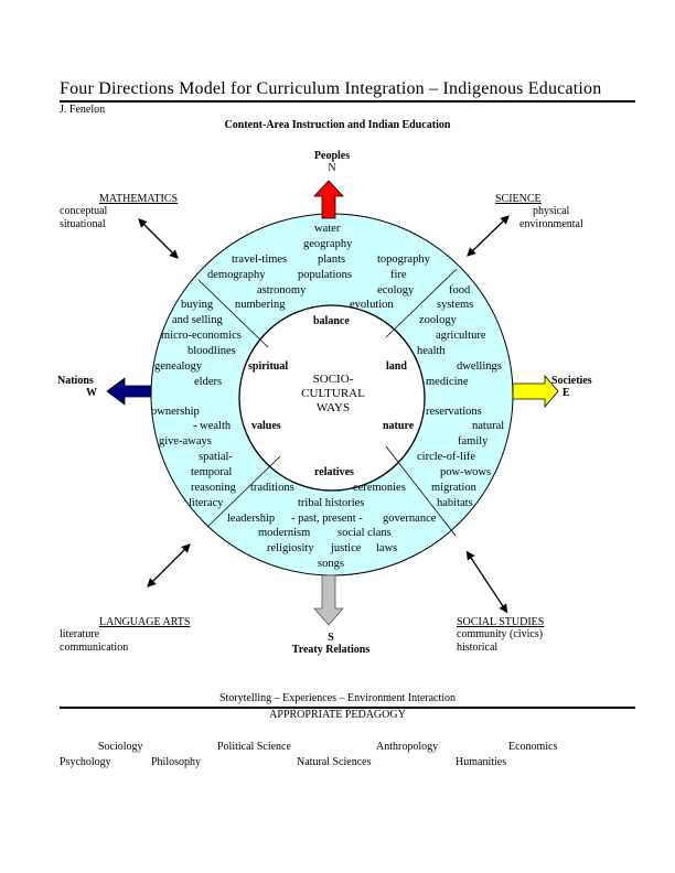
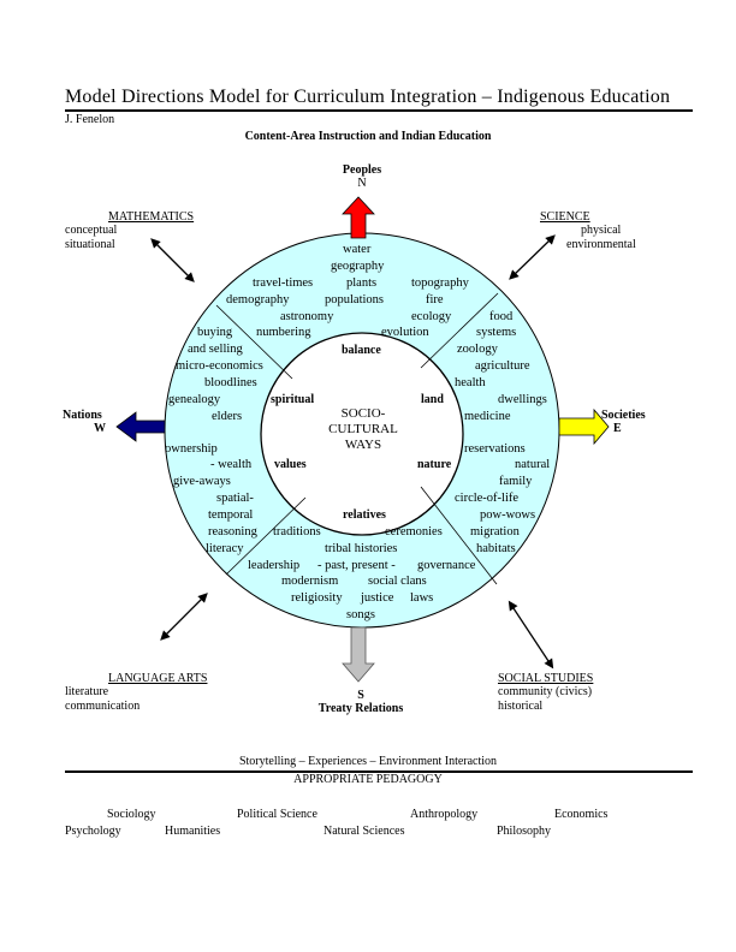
- Four Directions Model for Curriculum Integration – Indigenous Education
+ Model Directions Model for Curriculum Integration – Indigenous Education
  J. Fenelon
  Content-Area Instruction and Indian Education
  Peoples
  N
  Nations
  W
  Societies
  E
  S
  Treaty Relations
  MATHEMATICS
  conceptual
  situational
  SCIENCE
  physical
  environmental
  LANGUAGE ARTS
  literature
  communication
  SOCIAL STUDIES
  community (civics)
  historical
  water
  geography
  travel-times
  plants
  topography
  demography
  populations
  fire
  astronomy
  ecology
  numbering
  evolution
  buying
  and selling
  micro-economics
  bloodlines
  genealogy
  elders
  ownership
  - wealth
  give-aways
  spatial-
  temporal
  reasoning
  literacy
  food
  systems
  zoology
  agriculture
  health
  dwellings
  medicine
  reservations
  natural
  family
  circle-of-life
  pow-wows
  migration
  habitats
  traditions
  ceremonies
  tribal histories
  leadership
  - past, present -
  governance
  modernism
  social clans
  religiosity
  justice
  laws
  songs
  balance
  spiritual
  land
  values
  nature
  relatives
  SOCIO-
  CULTURAL
  WAYS
  Storytelling – Experiences – Environment Interaction
  APPROPRIATE PEDAGOGY
  Sociology
  Political Science
  Anthropology
  Economics
  Psychology
- Philosophy
+ Humanities
  Natural Sciences
- Humanities
+ Philosophy
